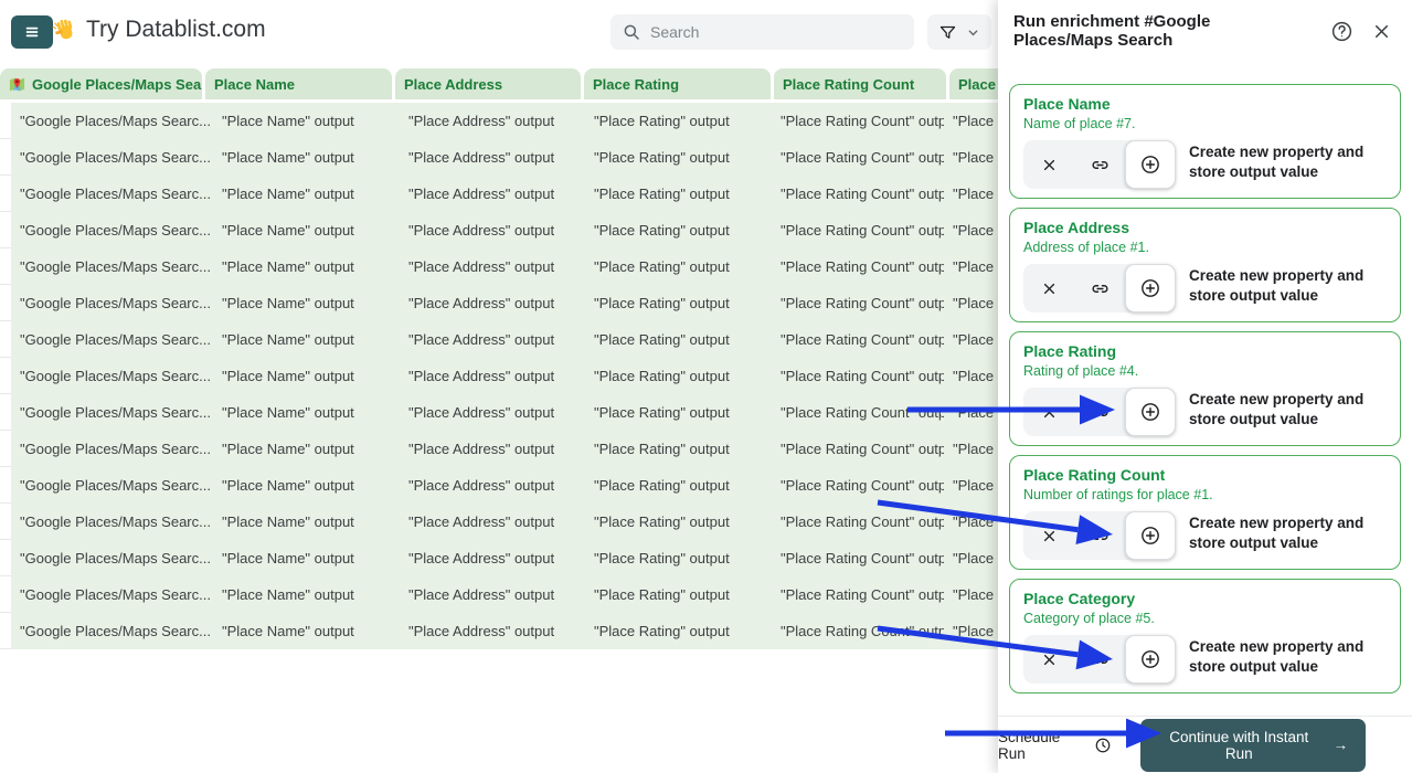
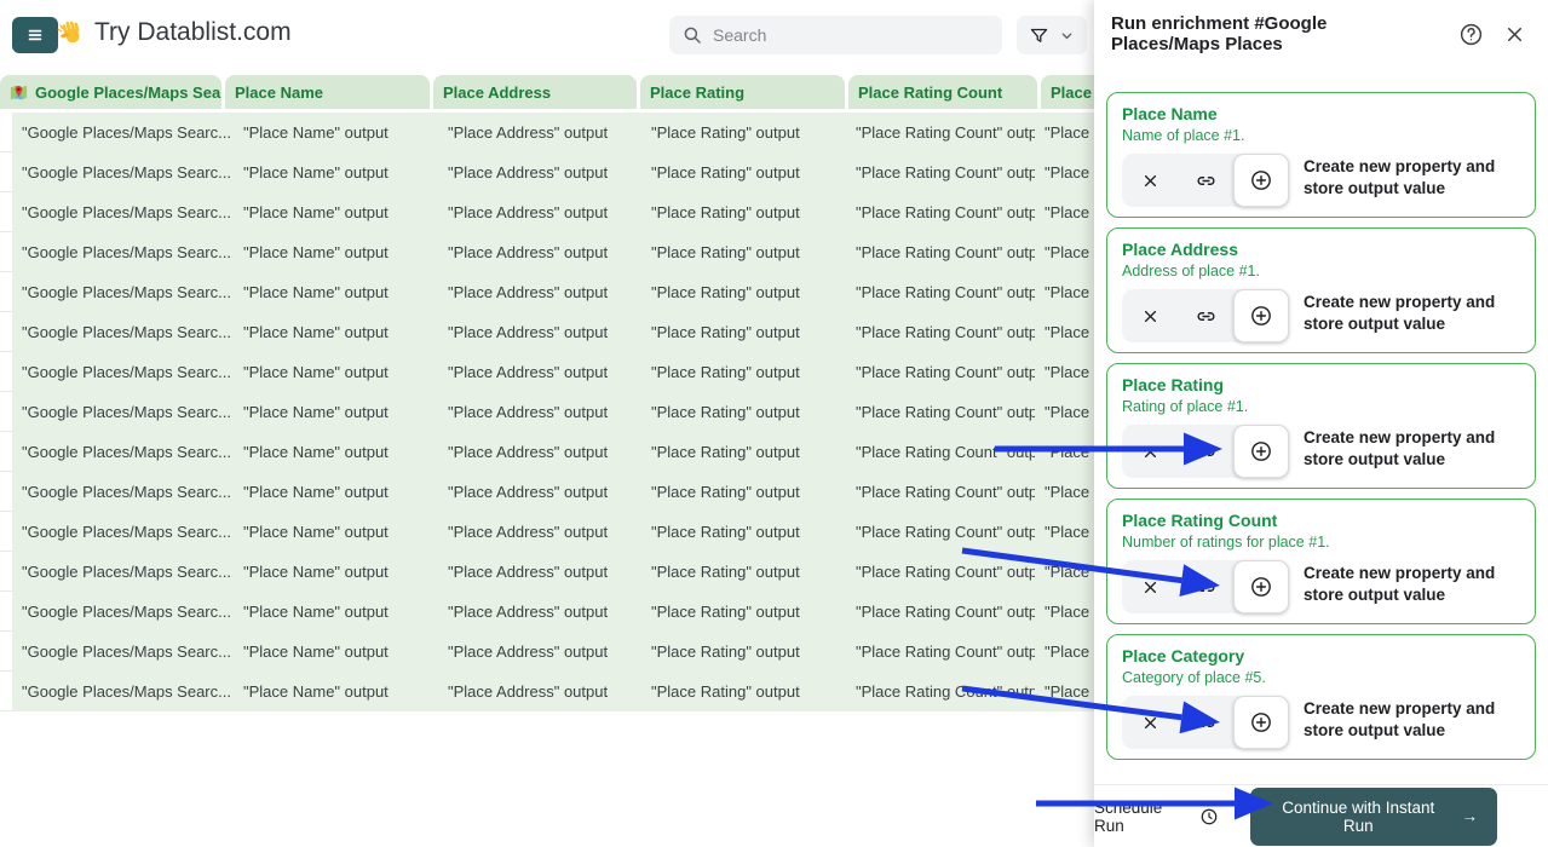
  Try Datablist.com
  Search
  Google Places/Maps Sea
  Place Name
  Place Address
  Place Rating
  Place Rating Count
  Place
  "Google Places/Maps Searc...
  "Place Name" output
  "Place Address" output
  "Place Rating" output
  "Place Rating Count" outp
  "Place
  "Google Places/Maps Searc...
  "Place Name" output
  "Place Address" output
  "Place Rating" output
  "Place Rating Count" outp
  "Place
  "Google Places/Maps Searc...
  "Place Name" output
  "Place Address" output
  "Place Rating" output
  "Place Rating Count" outp
  "Place
  "Google Places/Maps Searc...
  "Place Name" output
  "Place Address" output
  "Place Rating" output
  "Place Rating Count" outp
  "Place
  "Google Places/Maps Searc...
  "Place Name" output
  "Place Address" output
  "Place Rating" output
  "Place Rating Count" outp
  "Place
  "Google Places/Maps Searc...
  "Place Name" output
  "Place Address" output
  "Place Rating" output
  "Place Rating Count" outp
  "Place
  "Google Places/Maps Searc...
  "Place Name" output
  "Place Address" output
  "Place Rating" output
  "Place Rating Count" outp
  "Place
  "Google Places/Maps Searc...
  "Place Name" output
  "Place Address" output
  "Place Rating" output
  "Place Rating Count" outp
  "Place
  "Google Places/Maps Searc...
  "Place Name" output
  "Place Address" output
  "Place Rating" output
  "Place Rating Count
  "Google Places/Maps Searc...
  "Place Name" output
  "Place Address" output
  "Place Rating" output
  "Place Rating Count" outp
  "Place
  "Google Places/Maps Searc...
  "Place Name" output
  "Place Address" output
  "Place Rating" output
  "Place Rating Count" outp
  "Place
  "Google Places/Maps Searc...
  "Place Name" output
  "Place Address" output
  "Place Rating" output
  "Place Rating Count" outp
  "Place
  "Google Places/Maps Searc...
  "Place Name" output
  "Place Address" output
  "Place Rating" output
  "Place Rating Count" outp
  "Place
  "Google Places/Maps Searc...
  "Place Name" output
  "Place Address" output
  "Place Rating" output
  "Place Rating Count" outp
  "Place
  "Google Places/Maps Searc...
  "Place Name" output
  "Place Address" output
  "Place Rating" output
  "Place Rating C outp
  "Place
- Run enrichment #Google Places/Maps Search
+ Run enrichment #Google Places/Maps Places
  Place Name
- Name of place #7.
+ Name of place #1.
  Create new property and store output value
  Place Address
  Address of place #1.
  Create new property and store output value
  Place Rating
- Rating of place #4.
+ Rating of place #1.
  Create new property and store output value
  Place Rating Count
  Number of ratings for place #1.
  Create new property and store output value
  Place Category
  Category of place #5.
  Create new property and store output value
  Schedule Run
  Continue with Instant Run
  →
